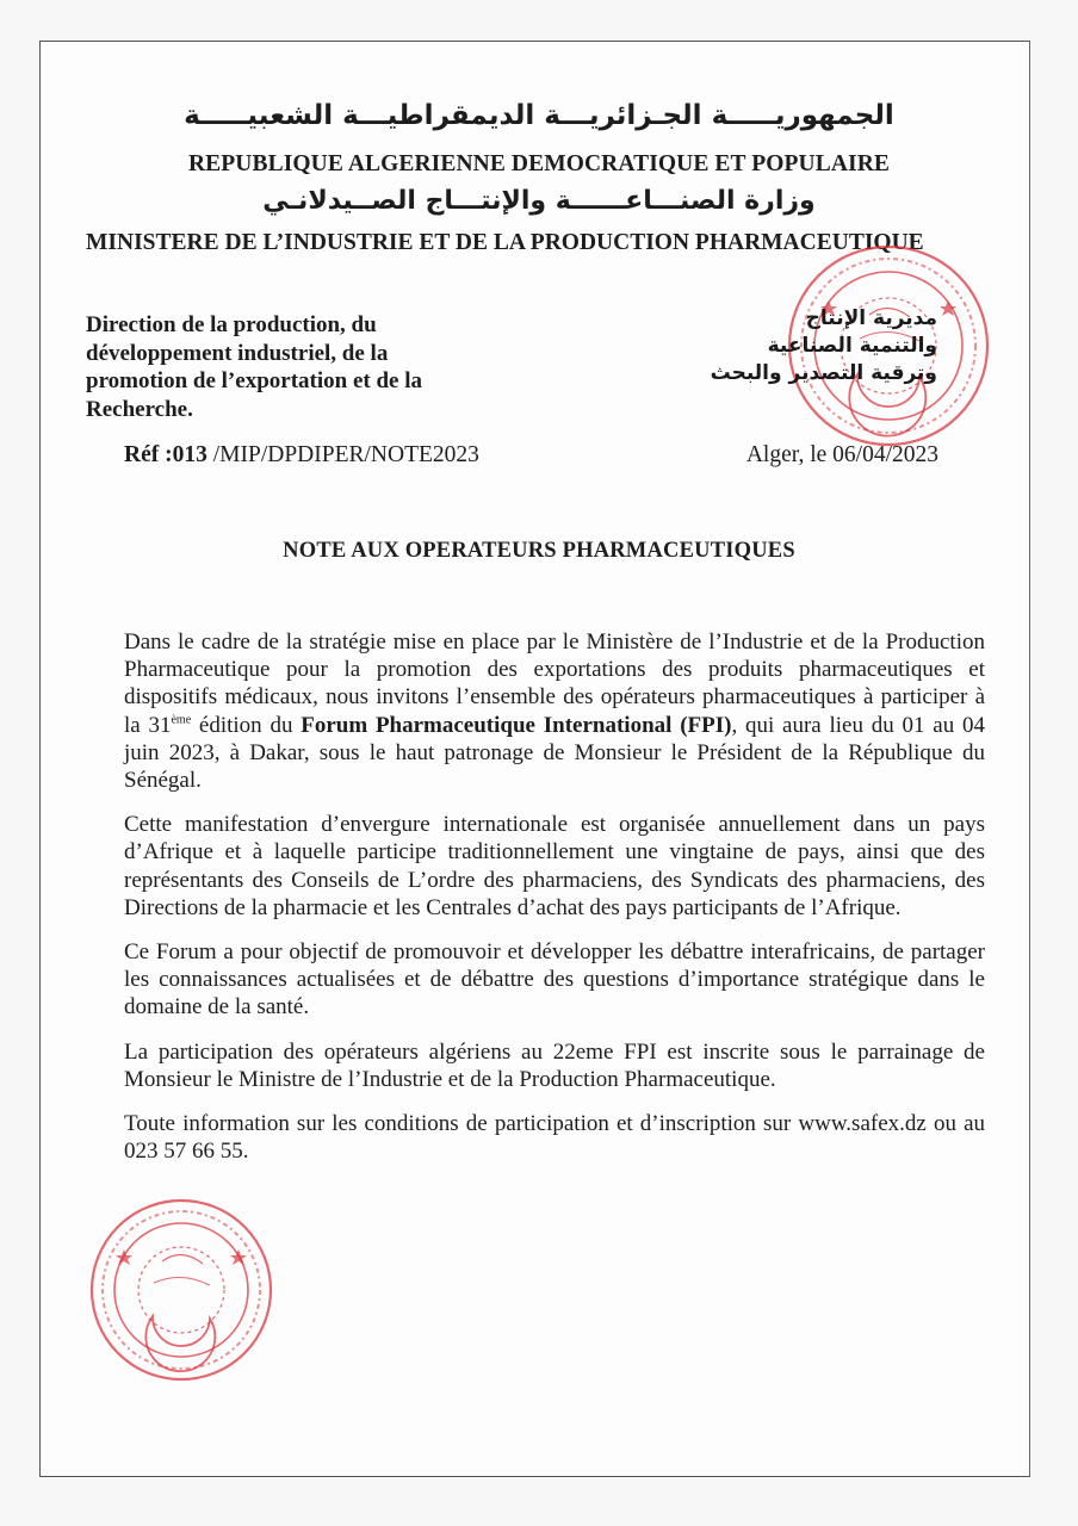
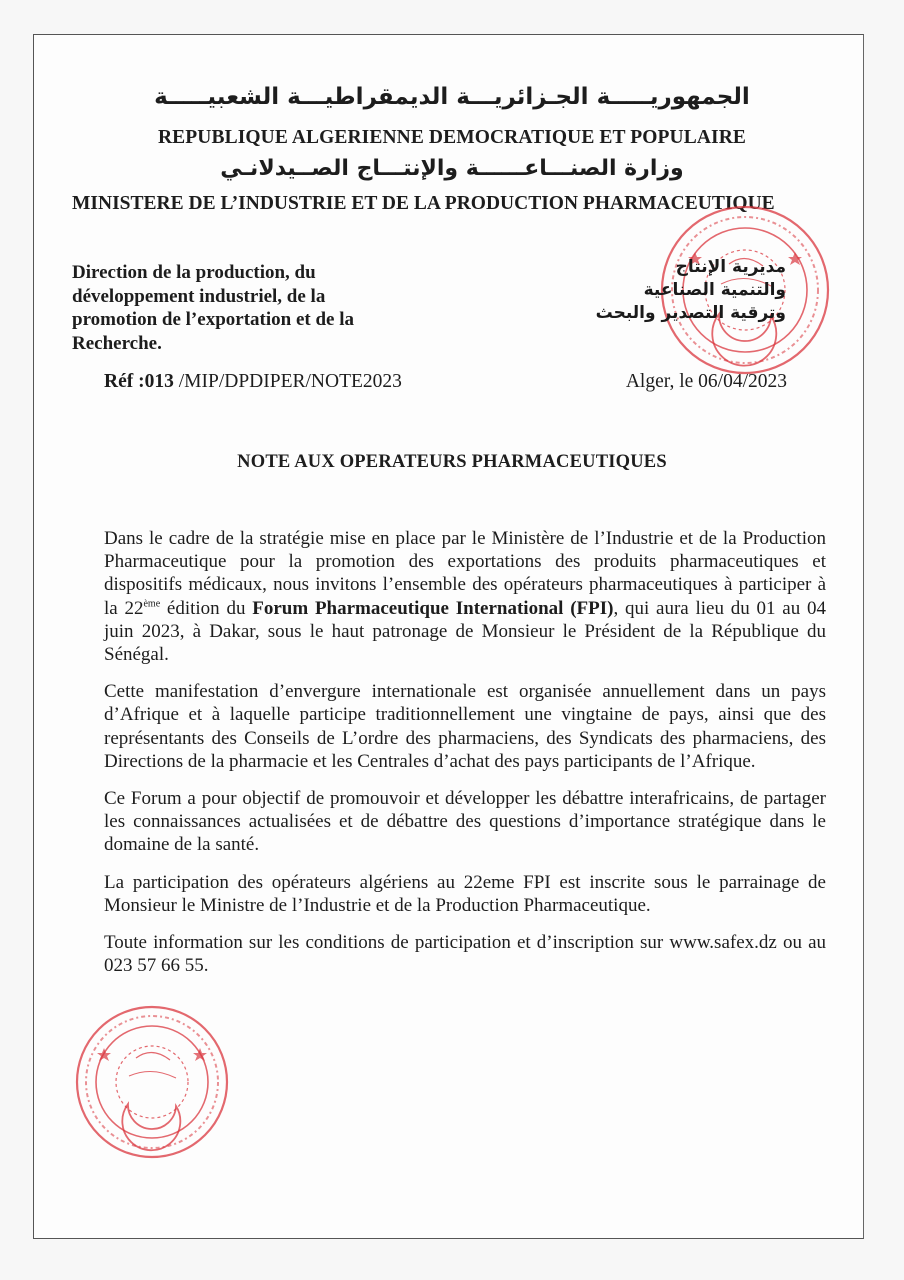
  الجمهوريـــــة الجـزائريـــة الديمقراطيـــة الشعبيـــــة
  REPUBLIQUE ALGERIENNE DEMOCRATIQUE ET POPULAIRE
  وزارة الصنـــاعــــــة والإنتـــاج الصــيدلانـي
  MINISTERE DE L’INDUSTRIE ET DE LA PRODUCTION PHARMACEUTIQUE
  Direction de la production, du
  développement industriel, de la
  promotion de l’exportation et de la
  Recherche.
  مديرية الإنتاج
  والتنمية الصناعية
  وترقية التصدير والبحث
  Réf :013 /MIP/DPDIPER/NOTE2023
  Alger, le 06/04/2023
  NOTE AUX OPERATEURS PHARMACEUTIQUES
- Dans le cadre de la stratégie mise en place par le Ministère de l’Industrie et de la Production Pharmaceutique pour la promotion des exportations des produits pharmaceutiques et dispositifs médicaux, nous invitons l’ensemble des opérateurs pharmaceutiques à participer à la 31ème édition du Forum Pharmaceutique International (FPI), qui aura lieu du 01 au 04 juin 2023, à Dakar, sous le haut patronage de Monsieur le Président de la République du Sénégal.
+ Dans le cadre de la stratégie mise en place par le Ministère de l’Industrie et de la Production Pharmaceutique pour la promotion des exportations des produits pharmaceutiques et dispositifs médicaux, nous invitons l’ensemble des opérateurs pharmaceutiques à participer à la 22ème édition du Forum Pharmaceutique International (FPI), qui aura lieu du 01 au 04 juin 2023, à Dakar, sous le haut patronage de Monsieur le Président de la République du Sénégal.
  Cette manifestation d’envergure internationale est organisée annuellement dans un pays d’Afrique et à laquelle participe traditionnellement une vingtaine de pays, ainsi que des représentants des Conseils de L’ordre des pharmaciens, des Syndicats des pharmaciens, des Directions de la pharmacie et les Centrales d’achat des pays participants de l’Afrique.
  Ce Forum a pour objectif de promouvoir et développer les débattre interafricains, de partager les connaissances actualisées et de débattre des questions d’importance stratégique dans le domaine de la santé.
  La participation des opérateurs algériens au 22eme FPI est inscrite sous le parrainage de Monsieur le Ministre de l’Industrie et de la Production Pharmaceutique.
  Toute information sur les conditions de participation et d’inscription sur www.safex.dz ou au 023 57 66 55.
